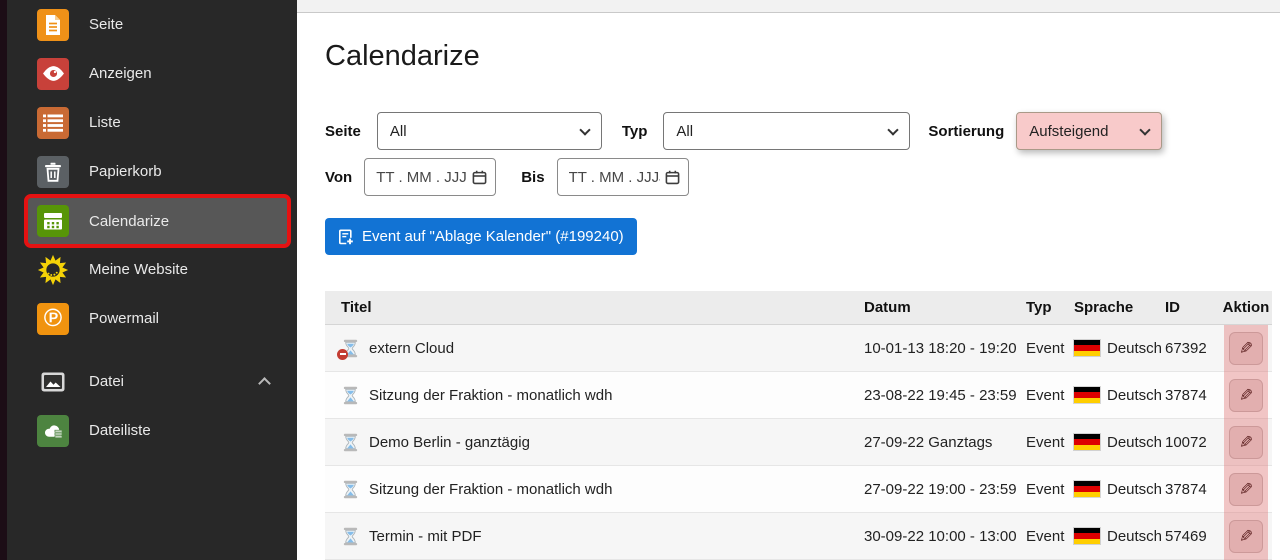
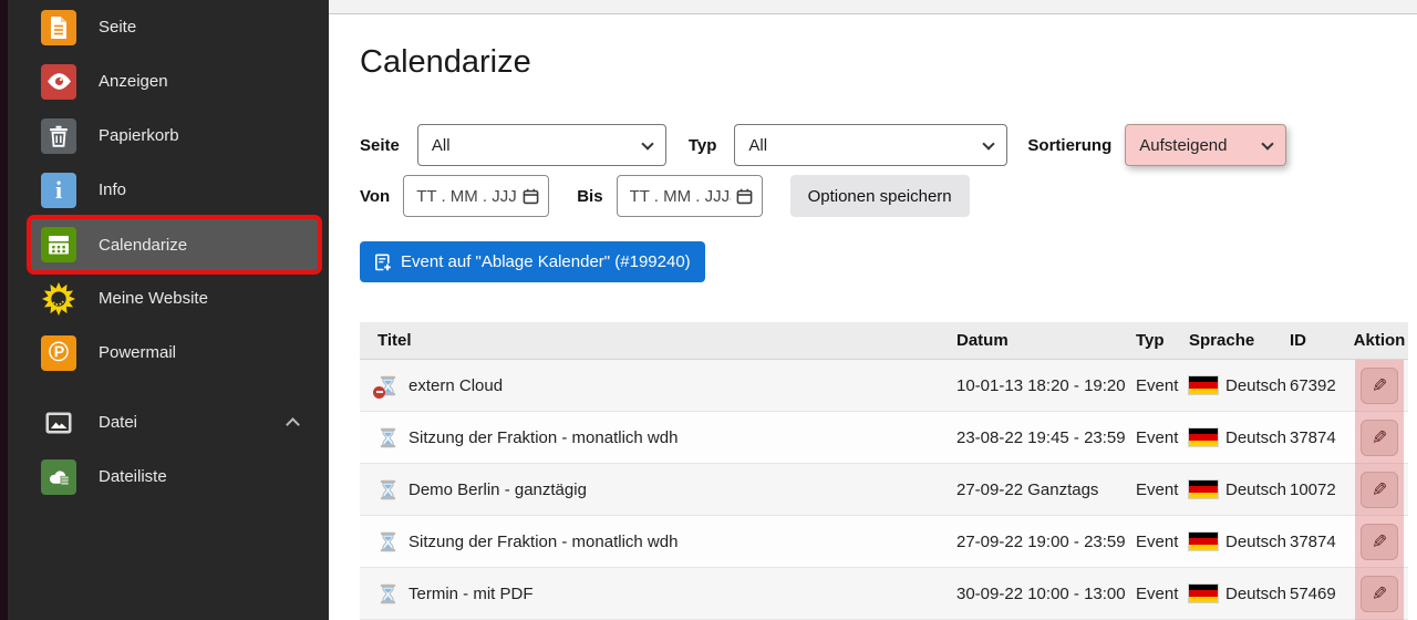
  Seite
  Anzeigen
- Liste
  Papierkorb
+ i
+ Info
  Calendarize
  Meine Website
  ℗
  Powermail
  Datei
  Dateiliste
  Calendarize
  Seite
  All
  Typ
  All
  Sortierung
  Aufsteigend
  Von
  TT . MM . JJJ
  Bis
  TT . MM . JJJ
+ Optionen speichern
  Event auf "Ablage Kalender" (#199240)
  Titel
  Datum
  Typ
  Sprache
  ID
  Aktion
  extern Cloud
  10-01-13 18:20 - 19:20
  Event
  Deutsch
  67392
  Sitzung der Fraktion - monatlich wdh
  23-08-22 19:45 - 23:59
  Event
  Deutsch
  37874
  Demo Berlin - ganztägig
  27-09-22 Ganztags
  Event
  Deutsch
  10072
  Sitzung der Fraktion - monatlich wdh
  27-09-22 19:00 - 23:59
  Event
  Deutsch
  37874
  Termin - mit PDF
  30-09-22 10:00 - 13:00
  Event
  Deutsch
  57469
